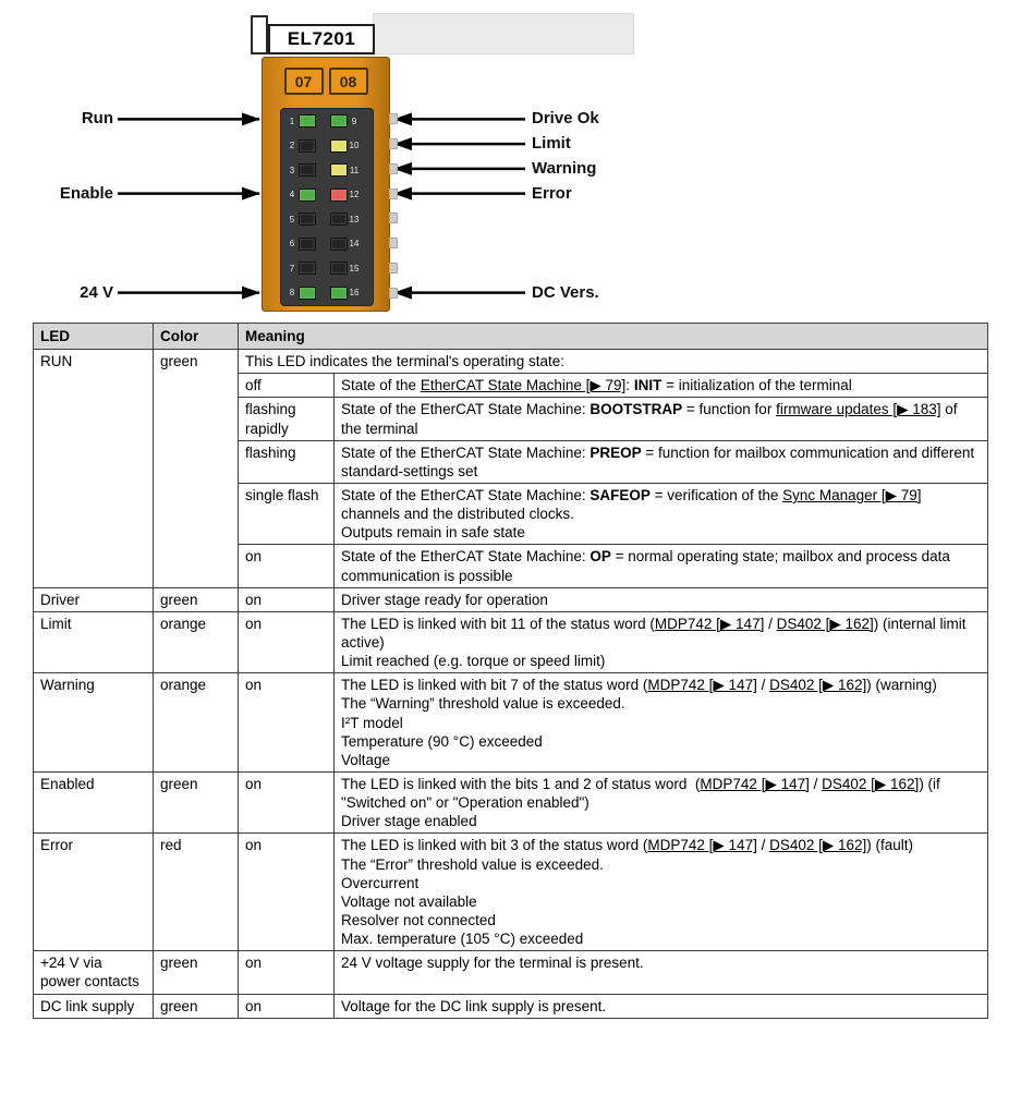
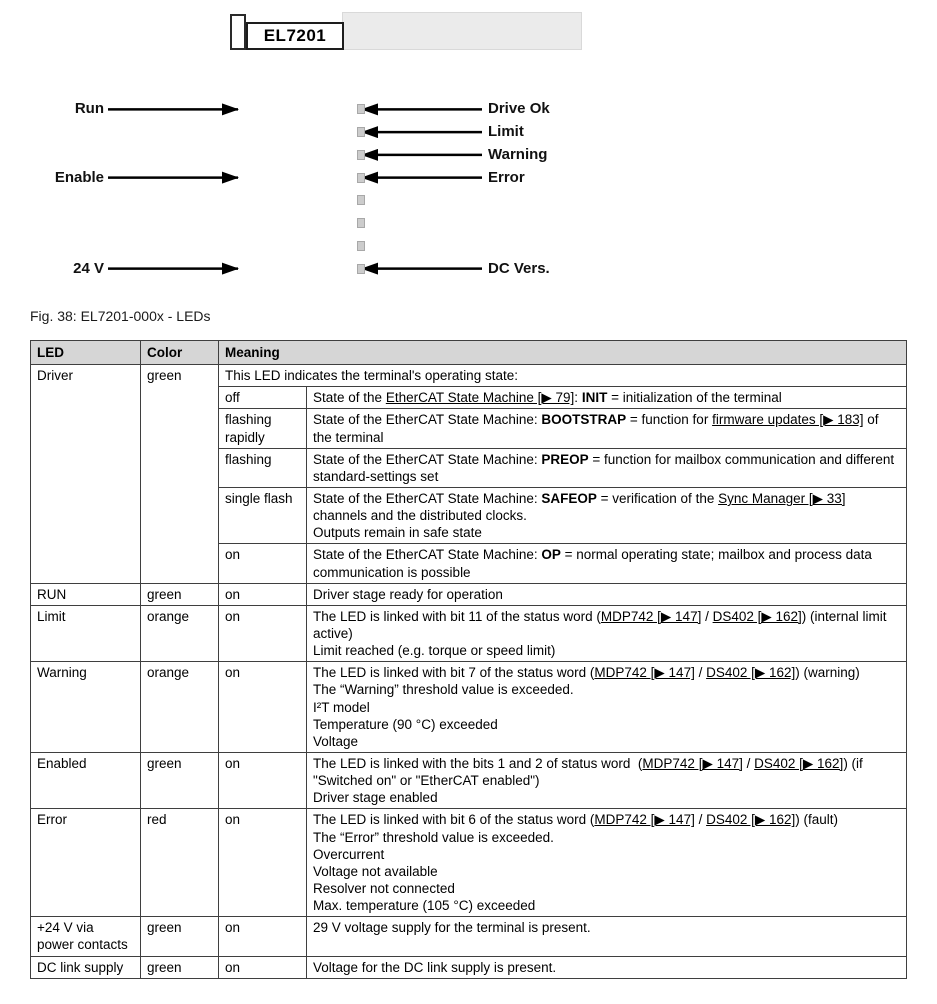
  EL7201
- 07
- 08
- 1
- 9
- 2
- 10
- 3
- 11
- 4
- 12
- 5
- 13
- 6
- 14
- 7
- 15
- 8
- 16
  Run
  Enable
  24 V
  Drive Ok
  Limit
  Warning
  Error
  DC Vers.
+ Fig. 38: EL7201-000x - LEDs
  LED	Color	Meaning
- RUN	green	This LED indicates the terminal's operating state:
+ Driver	green	This LED indicates the terminal's operating state:
  off	State of the EtherCAT State Machine [▶ 79]: INIT = initialization of the terminal
  flashing rapidly	State of the EtherCAT State Machine: BOOTSTRAP = function for firmware updates [▶ 183] of the terminal
  flashing	State of the EtherCAT State Machine: PREOP = function for mailbox communication and different standard-settings set
- single flash	State of the EtherCAT State Machine: SAFEOP = verification of the Sync Manager [▶ 79] channels and the distributed clocks. Outputs remain in safe state
+ single flash	State of the EtherCAT State Machine: SAFEOP = verification of the Sync Manager [▶ 33] channels and the distributed clocks. Outputs remain in safe state
  on	State of the EtherCAT State Machine: OP = normal operating state; mailbox and process data communication is possible
- Driver	green	on	Driver stage ready for operation
+ RUN	green	on	Driver stage ready for operation
  Limit	orange	on	The LED is linked with bit 11 of the status word (MDP742 [▶ 147] / DS402 [▶ 162]) (internal limit active) Limit reached (e.g. torque or speed limit)
  Warning	orange	on	The LED is linked with bit 7 of the status word (MDP742 [▶ 147] / DS402 [▶ 162]) (warning) The “Warning” threshold value is exceeded. I²T model Temperature (90 °C) exceeded Voltage
- Enabled	green	on	The LED is linked with the bits 1 and 2 of status word (MDP742 [▶ 147] / DS402 [▶ 162]) (if "Switched on" or "Operation enabled") Driver stage enabled
+ Enabled	green	on	The LED is linked with the bits 1 and 2 of status word (MDP742 [▶ 147] / DS402 [▶ 162]) (if "Switched on" or "EtherCAT enabled") Driver stage enabled
- Error	red	on	The LED is linked with bit 3 of the status word (MDP742 [▶ 147] / DS402 [▶ 162]) (fault) The “Error” threshold value is exceeded. Overcurrent Voltage not available Resolver not connected Max. temperature (105 °C) exceeded
+ Error	red	on	The LED is linked with bit 6 of the status word (MDP742 [▶ 147] / DS402 [▶ 162]) (fault) The “Error” threshold value is exceeded. Overcurrent Voltage not available Resolver not connected Max. temperature (105 °C) exceeded
- +24 V via power contacts	green	on	24 V voltage supply for the terminal is present.
+ +24 V via power contacts	green	on	29 V voltage supply for the terminal is present.
  DC link supply	green	on	Voltage for the DC link supply is present.
